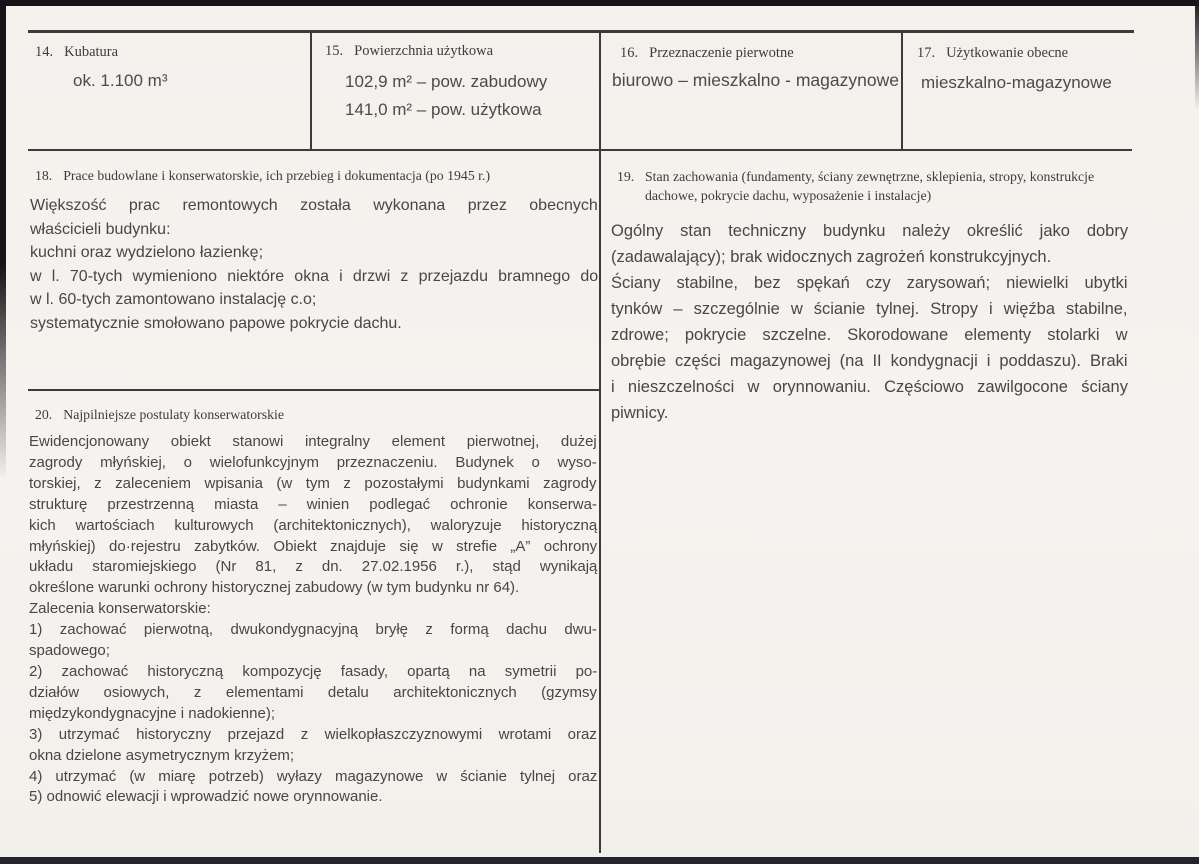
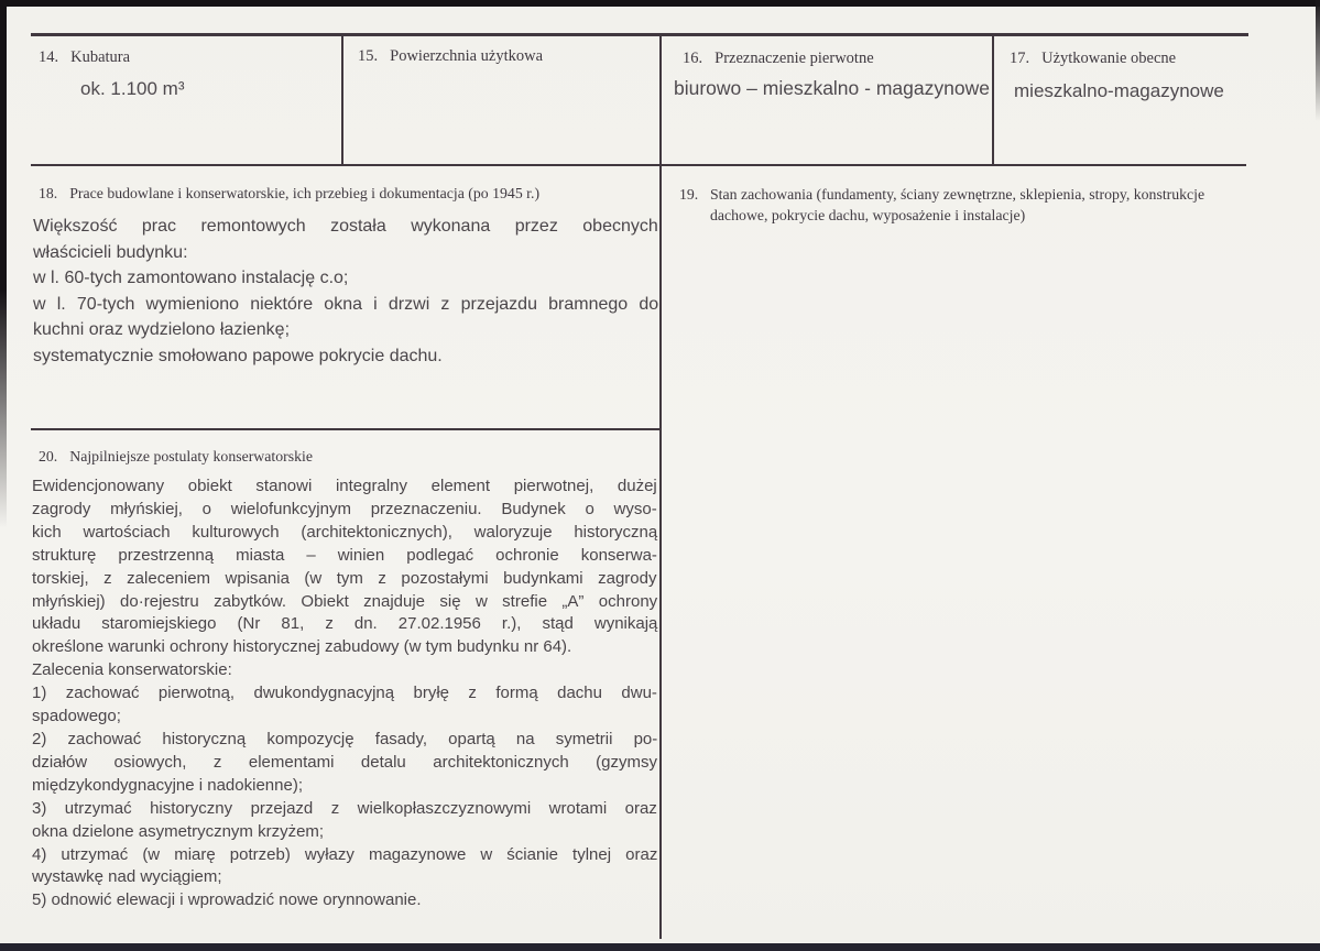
  14. Kubatura
  ok. 1.100 m³
  15. Powierzchnia użytkowa
- 102,9 m² – pow. zabudowy
- 141,0 m² – pow. użytkowa
  16. Przeznaczenie pierwotne
  biurowo – mieszkalno - magazynowe
  17. Użytkowanie obecne
  mieszkalno-magazynowe
  18. Prace budowlane i konserwatorskie, ich przebieg i dokumentacja (po 1945 r.)
  Większość prac remontowych została wykonana przez obecnych
  właścicieli budynku:
- kuchni oraz wydzielono łazienkę;
+ w l. 60-tych zamontowano instalację c.o;
  w l. 70-tych wymieniono niektóre okna i drzwi z przejazdu bramnego do
- w l. 60-tych zamontowano instalację c.o;
+ kuchni oraz wydzielono łazienkę;
  systematycznie smołowano papowe pokrycie dachu.
  19.
  Stan zachowania (fundamenty, ściany zewnętrzne, sklepienia, stropy, konstrukcje
  dachowe, pokrycie dachu, wyposażenie i instalacje)
- Ogólny stan techniczny budynku należy określić jako dobry
- (zadawalający); brak widocznych zagrożeń konstrukcyjnych.
- Ściany stabilne, bez spękań czy zarysowań; niewielki ubytki
- tynków – szczególnie w ścianie tylnej. Stropy i więźba stabilne,
- zdrowe; pokrycie szczelne. Skorodowane elementy stolarki w
- obrębie części magazynowej (na II kondygnacji i poddaszu). Braki
- i nieszczelności w orynnowaniu. Częściowo zawilgocone ściany
- piwnicy.
  20. Najpilniejsze postulaty konserwatorskie
  Ewidencjonowany obiekt stanowi integralny element pierwotnej, dużej
  zagrody młyńskiej, o wielofunkcyjnym przeznaczeniu. Budynek o wyso-
- torskiej, z zaleceniem wpisania (w tym z pozostałymi budynkami zagrody
+ kich wartościach kulturowych (architektonicznych), waloryzuje historyczną
  strukturę przestrzenną miasta – winien podlegać ochronie konserwa-
- kich wartościach kulturowych (architektonicznych), waloryzuje historyczną
+ torskiej, z zaleceniem wpisania (w tym z pozostałymi budynkami zagrody
  młyńskiej) do·rejestru zabytków. Obiekt znajduje się w strefie „A” ochrony
  układu staromiejskiego (Nr 81, z dn. 27.02.1956 r.), stąd wynikają
  określone warunki ochrony historycznej zabudowy (w tym budynku nr 64).
  Zalecenia konserwatorskie:
  1) zachować pierwotną, dwukondygnacyjną bryłę z formą dachu dwu-
  spadowego;
  2) zachować historyczną kompozycję fasady, opartą na symetrii po-
  działów osiowych, z elementami detalu architektonicznych (gzymsy
  międzykondygnacyjne i nadokienne);
  3) utrzymać historyczny przejazd z wielkopłaszczyznowymi wrotami oraz
  okna dzielone asymetrycznym krzyżem;
  4) utrzymać (w miarę potrzeb) wyłazy magazynowe w ścianie tylnej oraz
+ wystawkę nad wyciągiem;
  5) odnowić elewacji i wprowadzić nowe orynnowanie.
